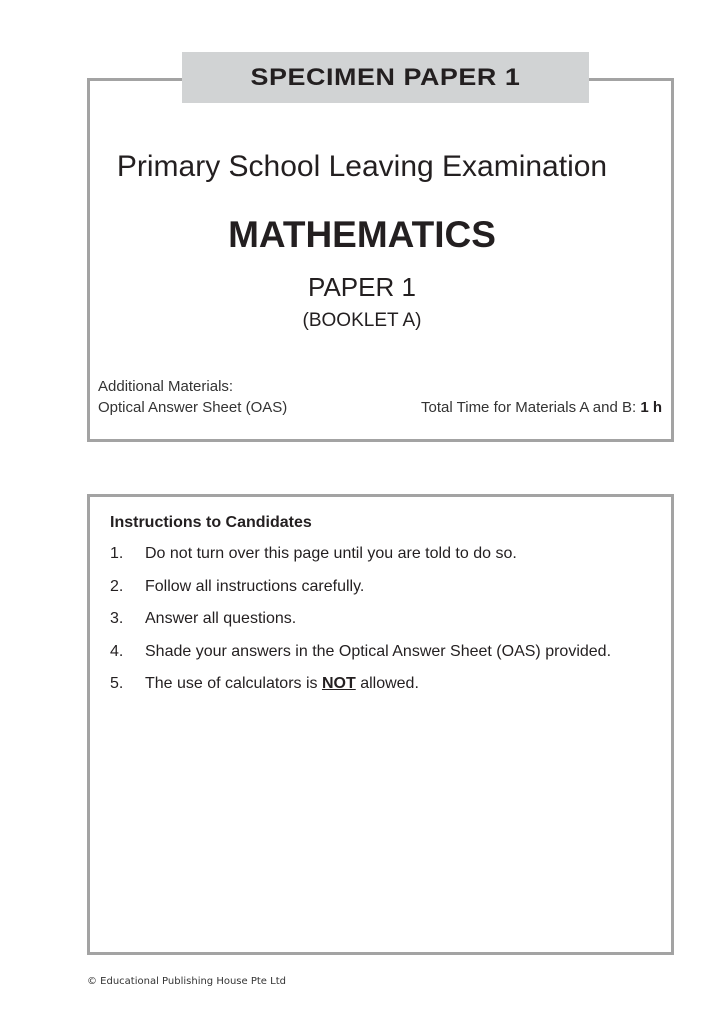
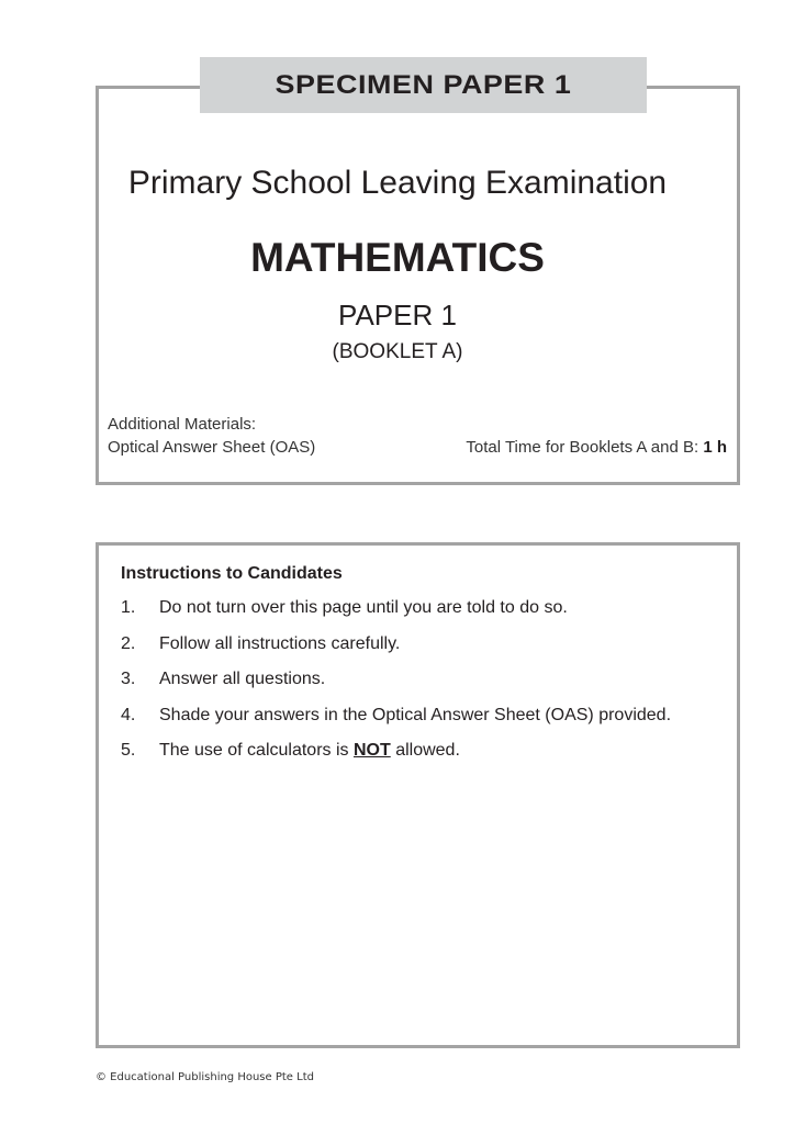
  SPECIMEN PAPER 1
  Primary School Leaving Examination
  MATHEMATICS
  PAPER 1
  (BOOKLET A)
  Additional Materials:
  Optical Answer Sheet (OAS)
- Total Time for Materials A and B: 1 h
+ Total Time for Booklets A and B: 1 h
  Instructions to Candidates
  1.
  Do not turn over this page until you are told to do so.
  2.
  Follow all instructions carefully.
  3.
  Answer all questions.
  4.
  Shade your answers in the Optical Answer Sheet (OAS) provided.
  5.
  The use of calculators is NOT allowed.
  © Educational Publishing House Pte Ltd
